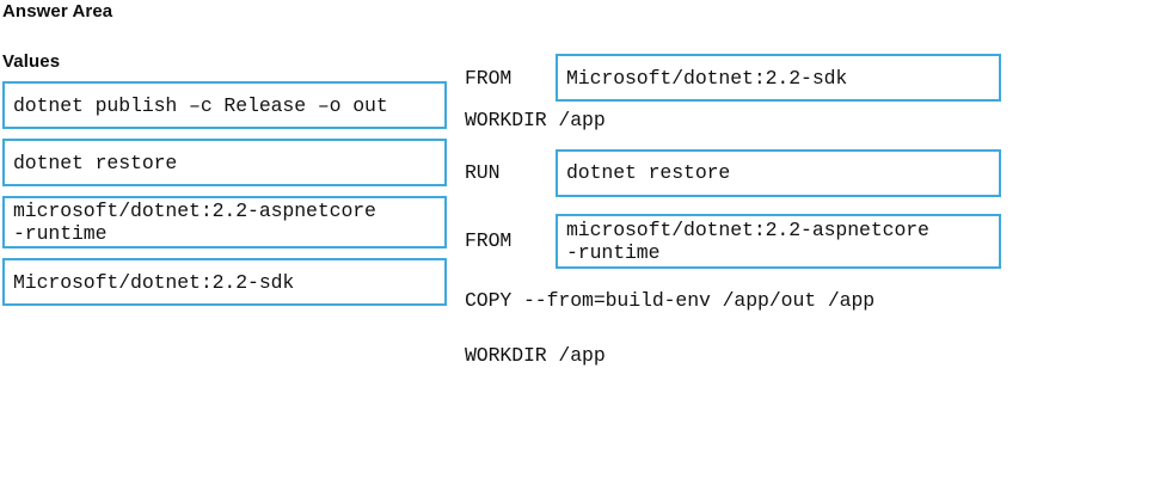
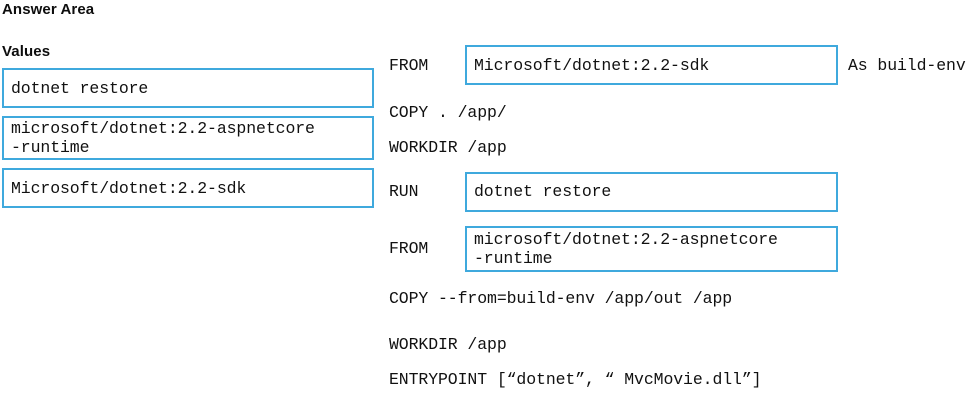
  Answer Area
  Values
- dotnet publish –c Release –o out
  dotnet restore
  microsoft/dotnet:2.2-aspnetcore
  -runtime
  Microsoft/dotnet:2.2-sdk
  FROM
  Microsoft/dotnet:2.2-sdk
+ As build-env
+ COPY . /app/
  WORKDIR /app
  RUN
  dotnet restore
  FROM
  microsoft/dotnet:2.2-aspnetcore
  -runtime
  COPY --from=build-env /app/out /app
  WORKDIR /app
+ ENTRYPOINT [“dotnet”, “ MvcMovie.dll”]
